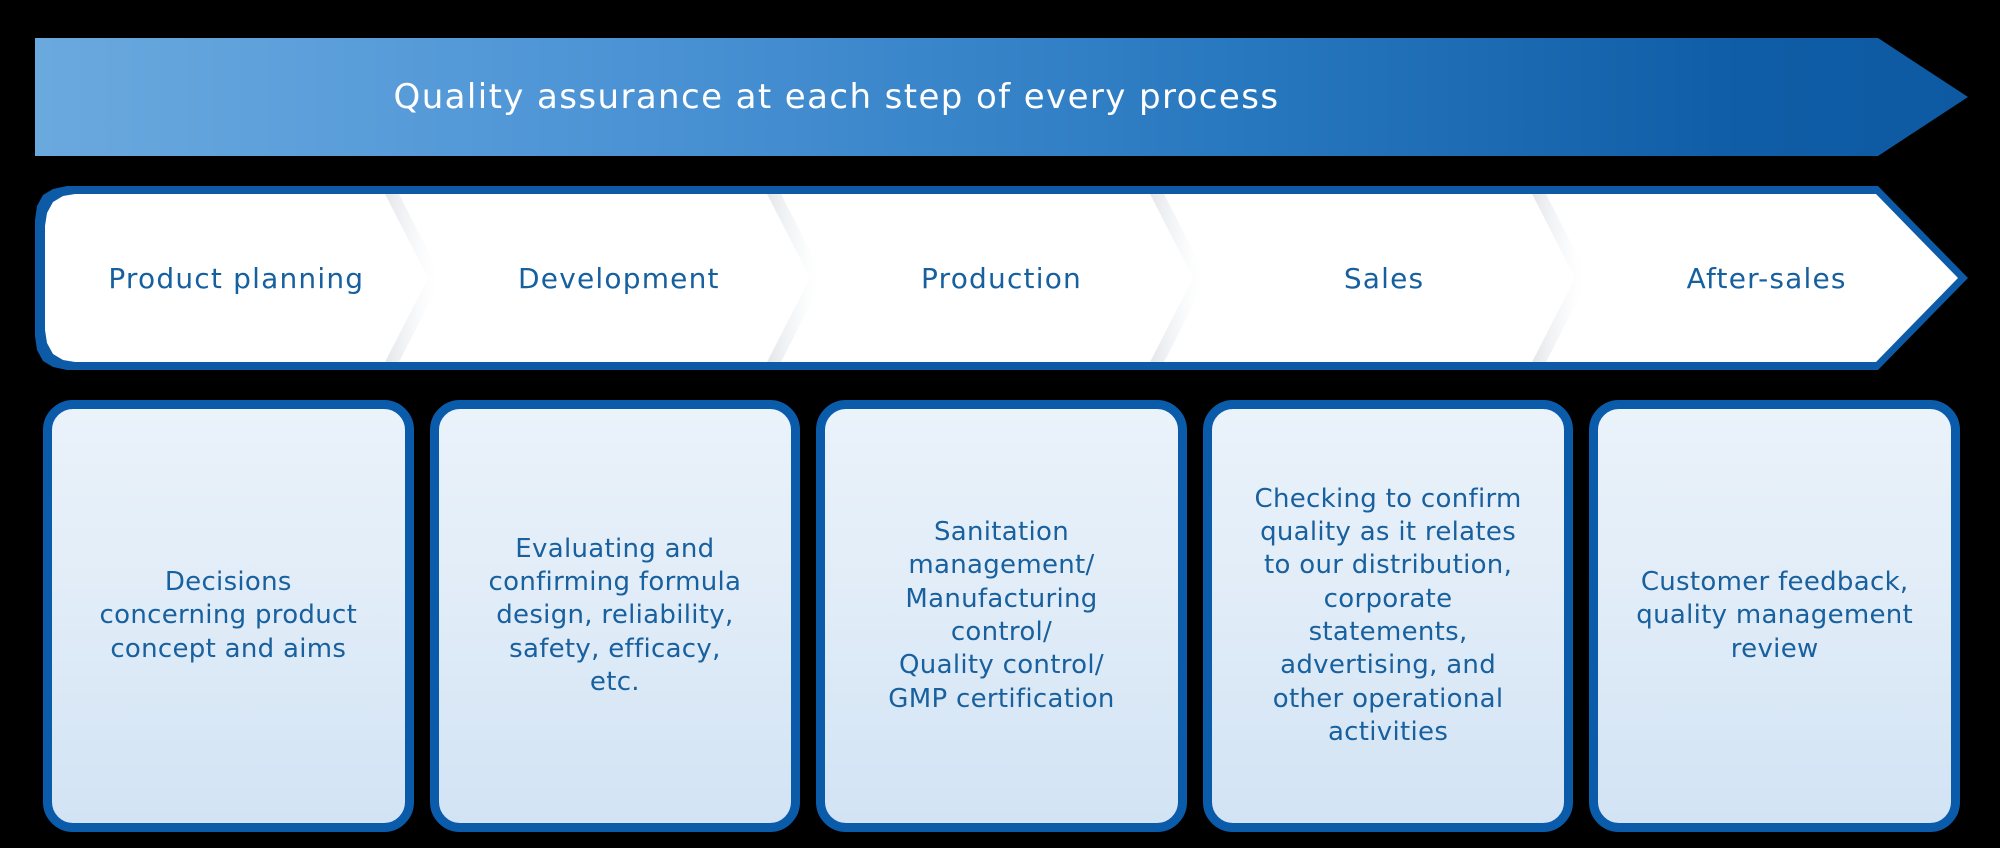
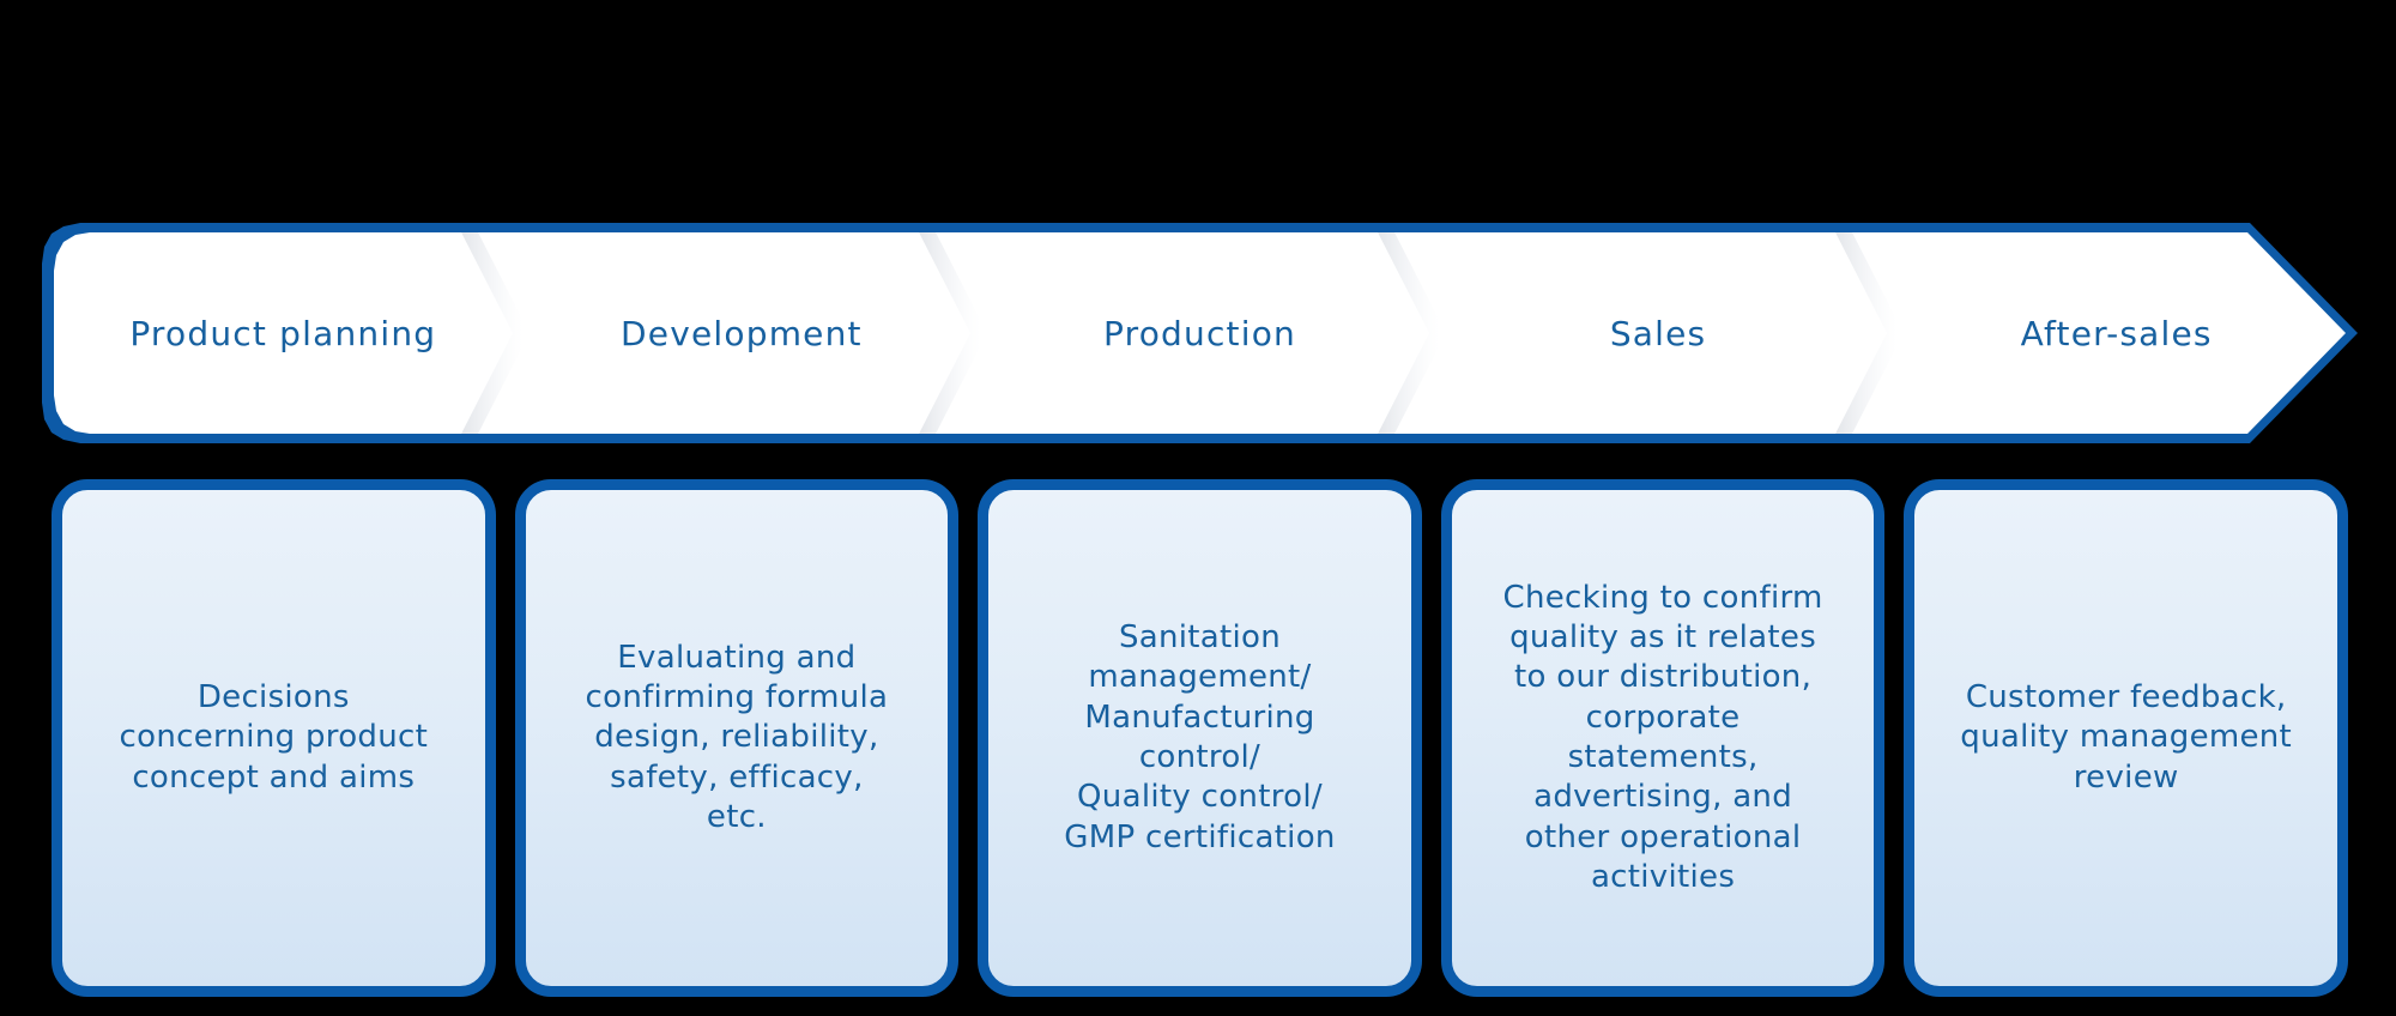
- Quality assurance at each step of every process
  Product planning
  Development
  Production
  Sales
  After-sales
  Decisions
  concerning product
  concept and aims
  Evaluating and
  confirming formula
  design, reliability,
  safety, efficacy,
  etc.
  Sanitation
  management/
  Manufacturing
  control/
  Quality control/
  GMP certification
  Checking to confirm
  quality as it relates
  to our distribution,
  corporate
  statements,
  advertising, and
  other operational
  activities
  Customer feedback,
  quality management
  review
